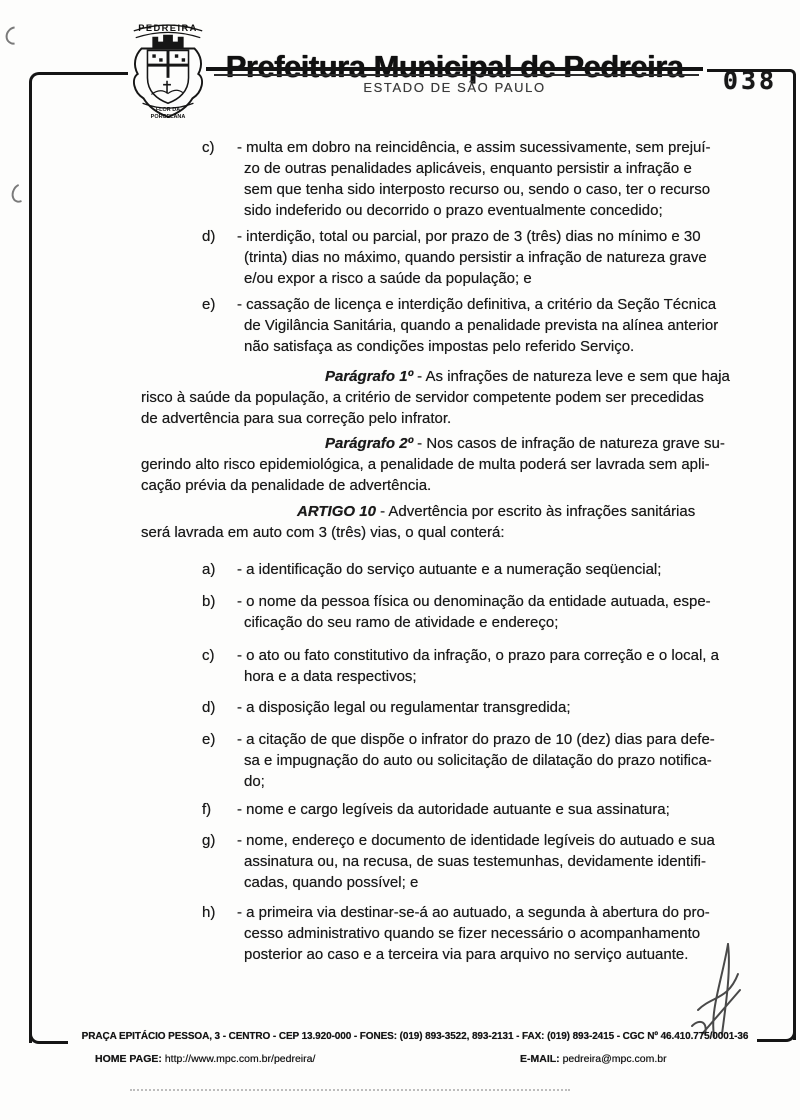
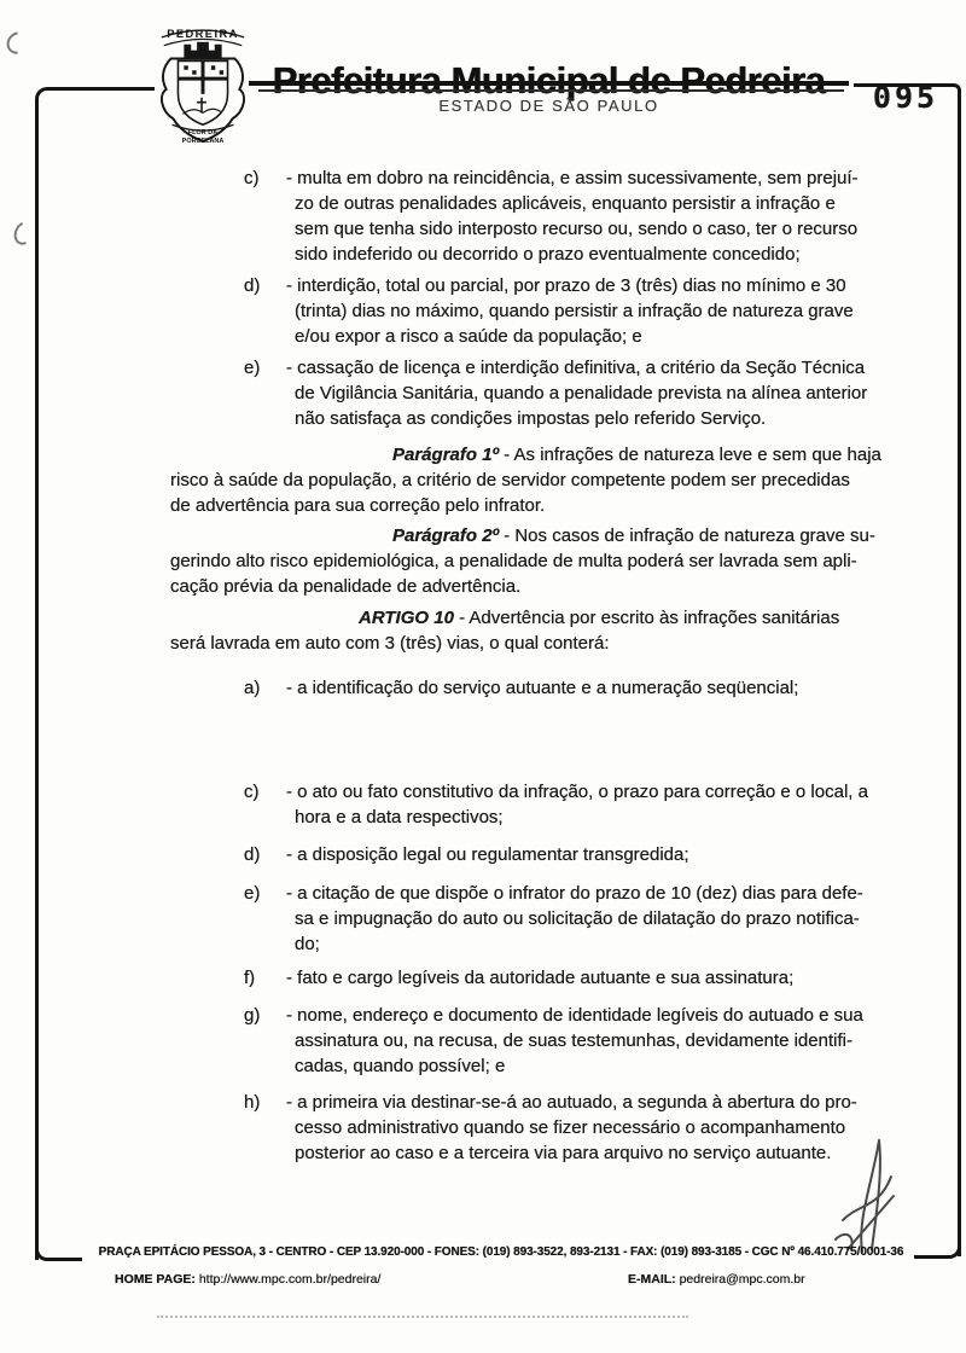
  PEDREIRA
  ESTADO DE SÃO PAULO
- 038
+ 095
  c)
  - multa em dobro na reincidência, e assim sucessivamente, sem prejuí-
  zo de outras penalidades aplicáveis, enquanto persistir a infração e
  sem que tenha sido interposto recurso ou, sendo o caso, ter o recurso
  sido indeferido ou decorrido o prazo eventualmente concedido;
  d)
  - interdição, total ou parcial, por prazo de 3 (três) dias no mínimo e 30
  (trinta) dias no máximo, quando persistir a infração de natureza grave
  e/ou expor a risco a saúde da população; e
  e)
  - cassação de licença e interdição definitiva, a critério da Seção Técnica
  de Vigilância Sanitária, quando a penalidade prevista na alínea anterior
  não satisfaça as condições impostas pelo referido Serviço.
  Parágrafo 1º - As infrações de natureza leve e sem que haja
  risco à saúde da população, a critério de servidor competente podem ser precedidas
  de advertência para sua correção pelo infrator.
  Parágrafo 2º - Nos casos de infração de natureza grave su-
  gerindo alto risco epidemiológica, a penalidade de multa poderá ser lavrada sem apli-
  cação prévia da penalidade de advertência.
  ARTIGO 10 - Advertência por escrito às infrações sanitárias
  será lavrada em auto com 3 (três) vias, o qual conterá:
  a)
  - a identificação do serviço autuante e a numeração seqüencial;
- b)
- - o nome da pessoa física ou denominação da entidade autuada, espe-
- cificação do seu ramo de atividade e endereço;
  c)
  - o ato ou fato constitutivo da infração, o prazo para correção e o local, a
  hora e a data respectivos;
  d)
  - a disposição legal ou regulamentar transgredida;
  e)
  - a citação de que dispõe o infrator do prazo de 10 (dez) dias para defe-
  sa e impugnação do auto ou solicitação de dilatação do prazo notifica-
  do;
  f)
- - nome e cargo legíveis da autoridade autuante e sua assinatura;
+ - fato e cargo legíveis da autoridade autuante e sua assinatura;
  g)
  - nome, endereço e documento de identidade legíveis do autuado e sua
  assinatura ou, na recusa, de suas testemunhas, devidamente identifi-
  cadas, quando possível; e
  h)
  - a primeira via destinar-se-á ao autuado, a segunda à abertura do pro-
  cesso administrativo quando se fizer necessário o acompanhamento
  posterior ao caso e a terceira via para arquivo no serviço autuante.
- PRAÇA EPITÁCIO PESSOA, 3 - CENTRO - CEP 13.920-000 - FONES: (019) 893-3522, 893-2131 - FAX: (019) 893-2415 - CGC Nº 46.410.775/0001-36
+ PRAÇA EPITÁCIO PESSOA, 3 - CENTRO - CEP 13.920-000 - FONES: (019) 893-3522, 893-2131 - FAX: (019) 893-3185 - CGC Nº 46.410.775/0001-36
  HOME PAGE: http://www.mpc.com.br/pedreira/
  E-MAIL: pedreira@mpc.com.br
